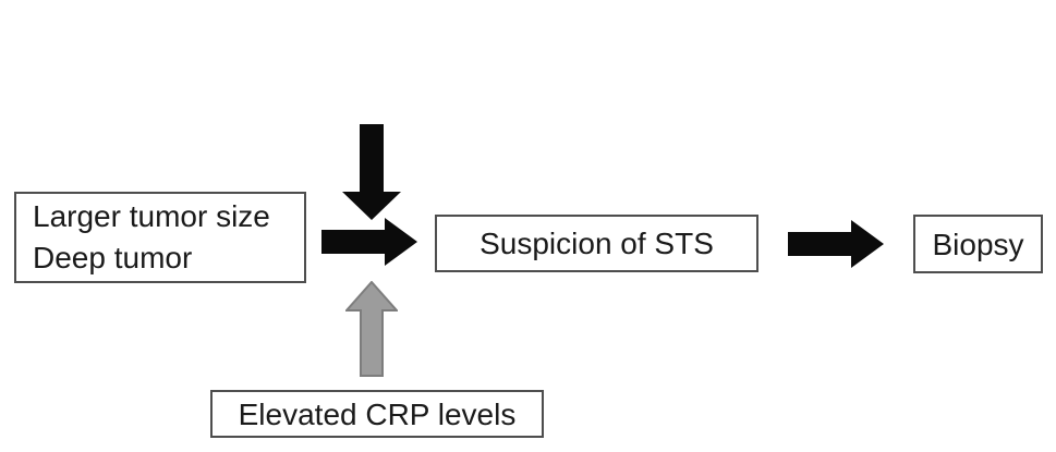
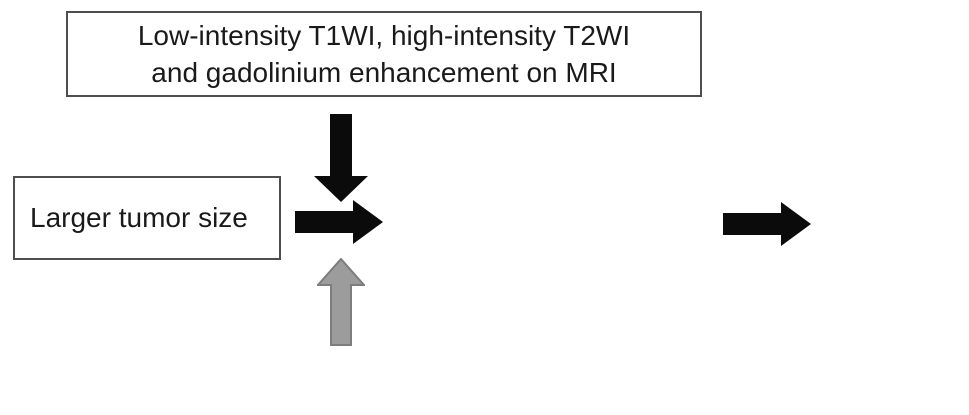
+ Low-intensity T1WI, high-intensity T2WI
+ and gadolinium enhancement on MRI
  Larger tumor size
- Deep tumor
- Suspicion of STS
- Biopsy
- Elevated CRP levels
